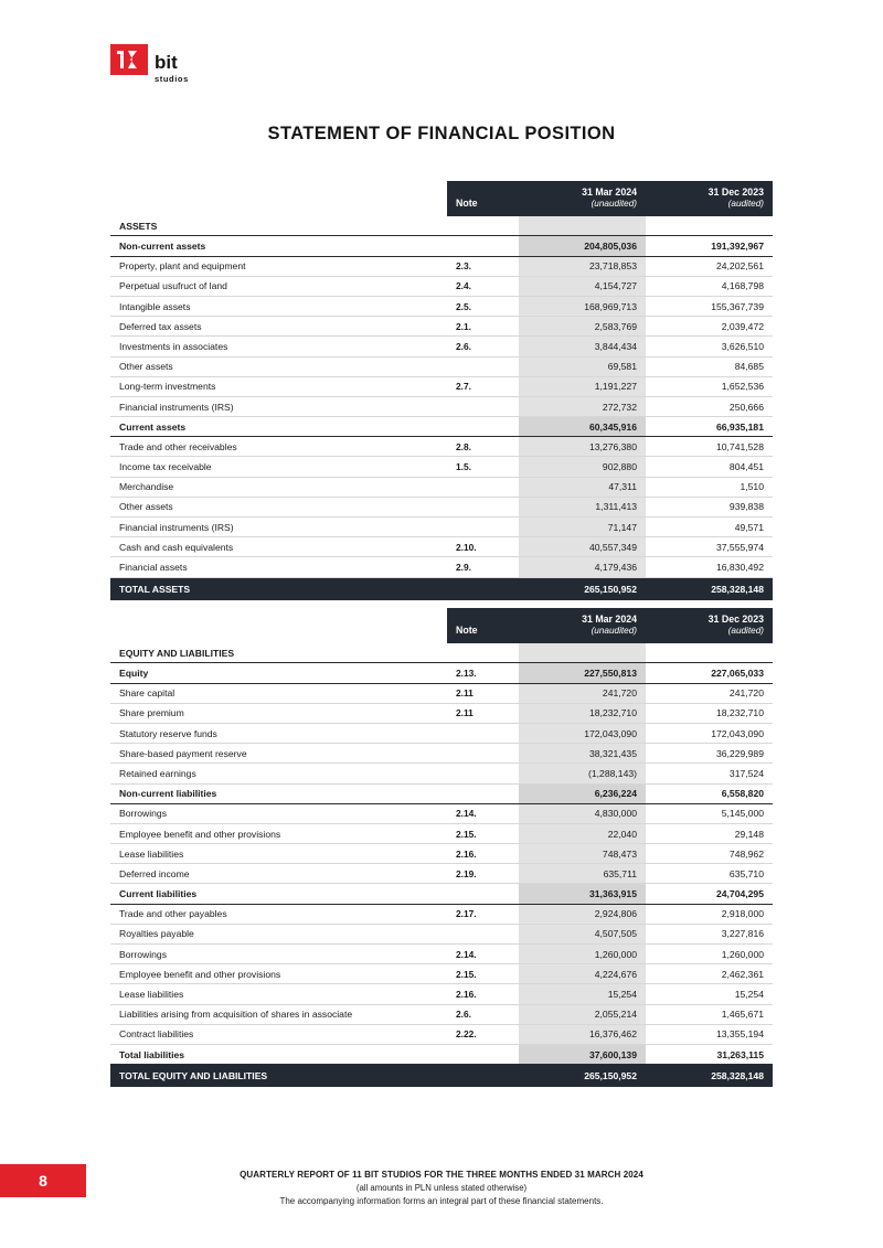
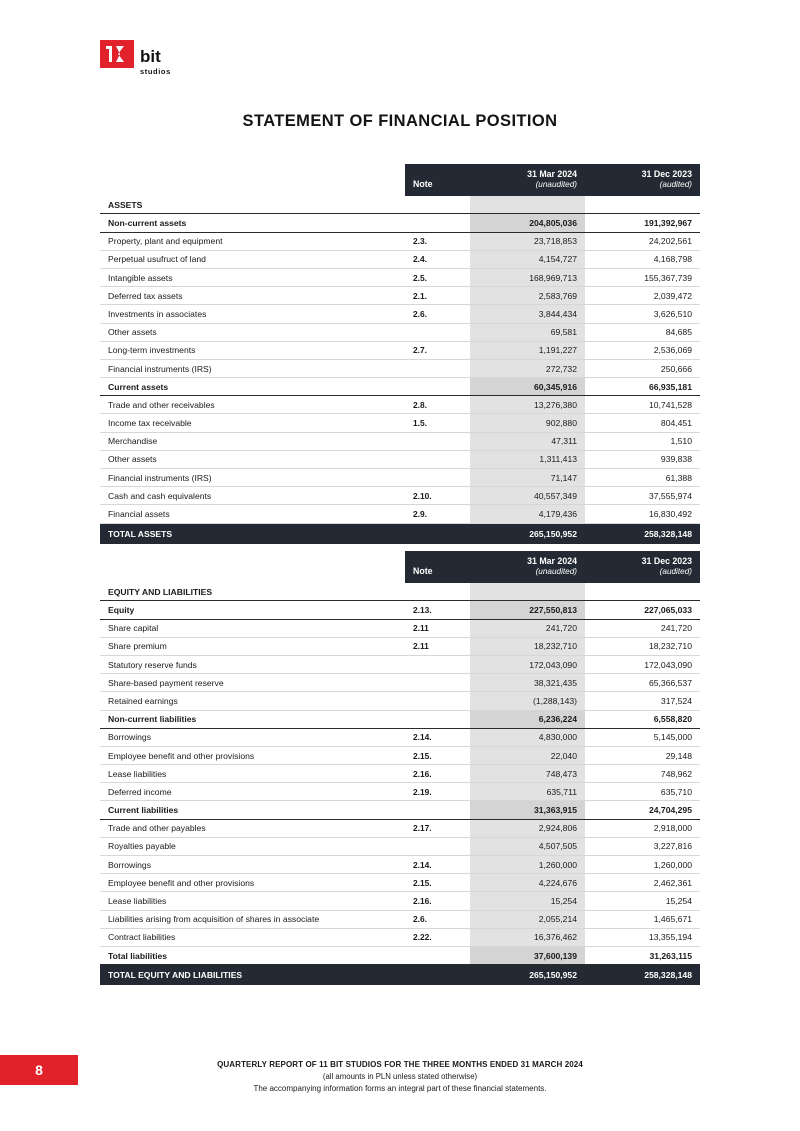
  bit
  studios
  STATEMENT OF FINANCIAL POSITION
  	Note	31 Mar 2024 (unaudited)	31 Dec 2023 (audited)
  ASSETS
  Non-current assets		204,805,036	191,392,967
  Property, plant and equipment	2.3.	23,718,853	24,202,561
  Perpetual usufruct of land	2.4.	4,154,727	4,168,798
  Intangible assets	2.5.	168,969,713	155,367,739
  Deferred tax assets	2.1.	2,583,769	2,039,472
  Investments in associates	2.6.	3,844,434	3,626,510
  Other assets		69,581	84,685
- Long-term investments	2.7.	1,191,227	1,652,536
+ Long-term investments	2.7.	1,191,227	2,536,069
  Financial instruments (IRS)		272,732	250,666
  Current assets		60,345,916	66,935,181
  Trade and other receivables	2.8.	13,276,380	10,741,528
  Income tax receivable	1.5.	902,880	804,451
  Merchandise		47,311	1,510
  Other assets		1,311,413	939,838
- Financial instruments (IRS)		71,147	49,571
+ Financial instruments (IRS)		71,147	61,388
  Cash and cash equivalents	2.10.	40,557,349	37,555,974
  Financial assets	2.9.	4,179,436	16,830,492
  TOTAL ASSETS		265,150,952	258,328,148
  	Note	31 Mar 2024 (unaudited)	31 Dec 2023 (audited)
  EQUITY AND LIABILITIES
  Equity	2.13.	227,550,813	227,065,033
  Share capital	2.11	241,720	241,720
  Share premium	2.11	18,232,710	18,232,710
  Statutory reserve funds		172,043,090	172,043,090
- Share-based payment reserve		38,321,435	36,229,989
+ Share-based payment reserve		38,321,435	65,366,537
  Retained earnings		(1,288,143)	317,524
  Non-current liabilities		6,236,224	6,558,820
  Borrowings	2.14.	4,830,000	5,145,000
  Employee benefit and other provisions	2.15.	22,040	29,148
  Lease liabilities	2.16.	748,473	748,962
  Deferred income	2.19.	635,711	635,710
  Current liabilities		31,363,915	24,704,295
  Trade and other payables	2.17.	2,924,806	2,918,000
  Royalties payable		4,507,505	3,227,816
  Borrowings	2.14.	1,260,000	1,260,000
  Employee benefit and other provisions	2.15.	4,224,676	2,462,361
  Lease liabilities	2.16.	15,254	15,254
  Liabilities arising from acquisition of shares in associate	2.6.	2,055,214	1,465,671
  Contract liabilities	2.22.	16,376,462	13,355,194
  Total liabilities		37,600,139	31,263,115
  TOTAL EQUITY AND LIABILITIES		265,150,952	258,328,148
  8
  QUARTERLY REPORT OF 11 BIT STUDIOS FOR THE THREE MONTHS ENDED 31 MARCH 2024
  (all amounts in PLN unless stated otherwise)
  The accompanying information forms an integral part of these financial statements.
